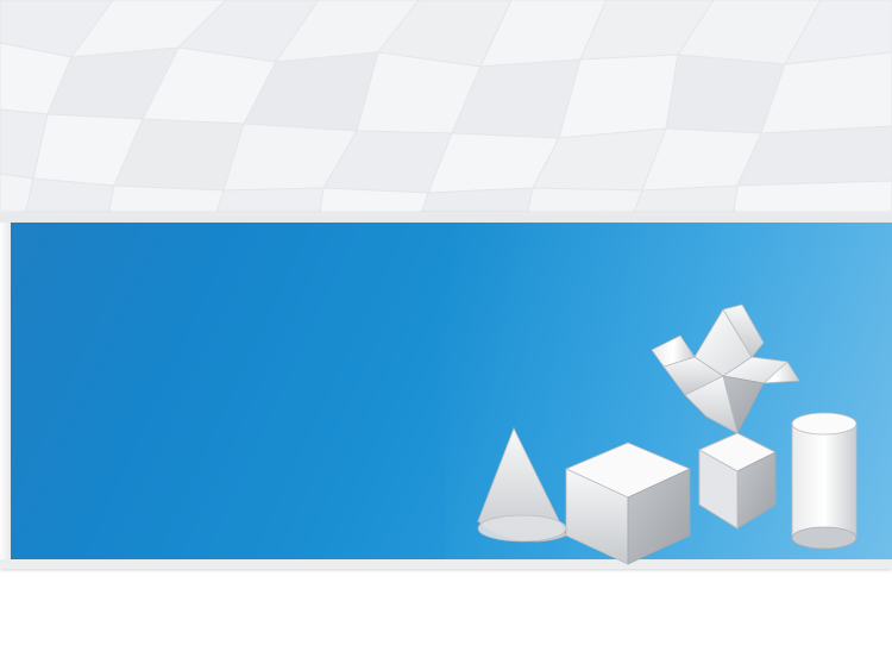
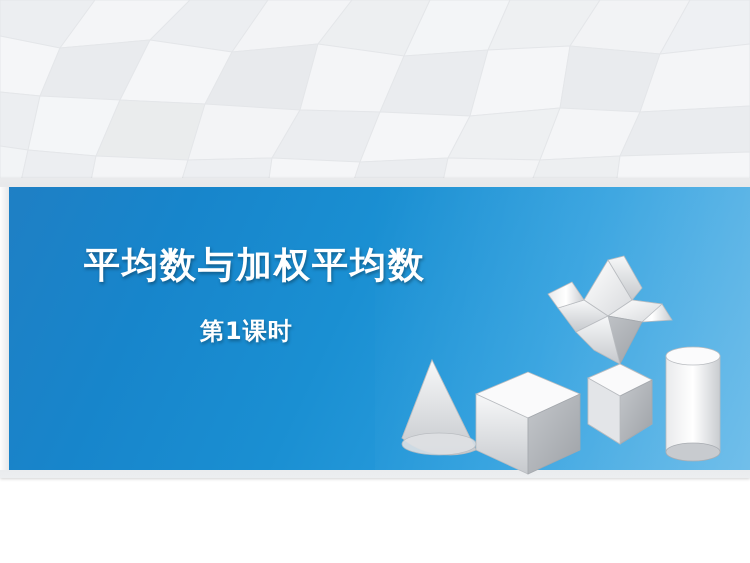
+ 平均数与加权平均数
+ 第1课时
